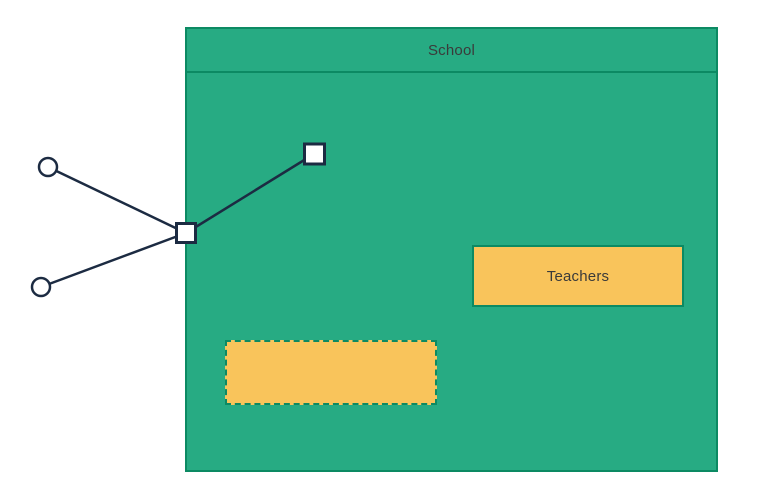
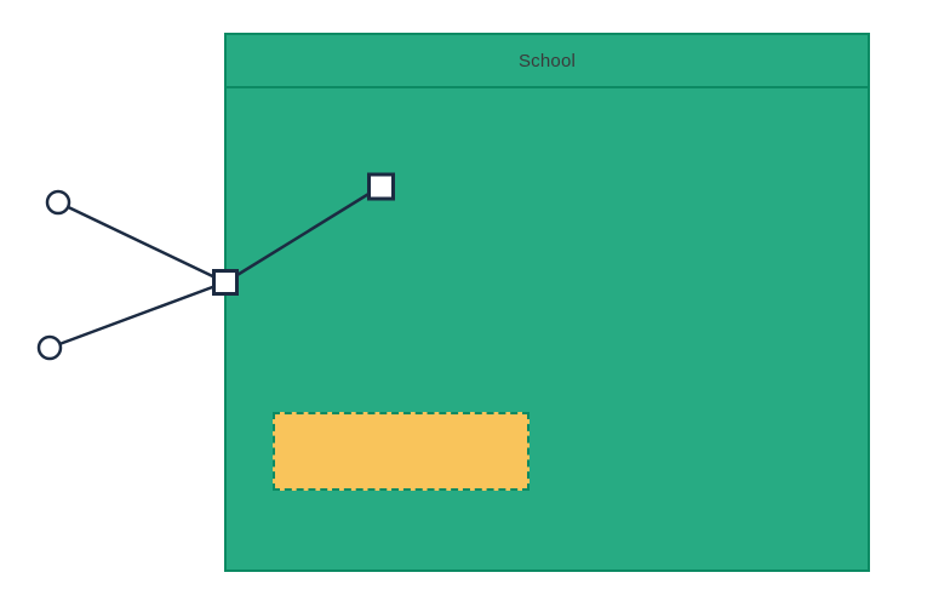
  School
- Teachers
